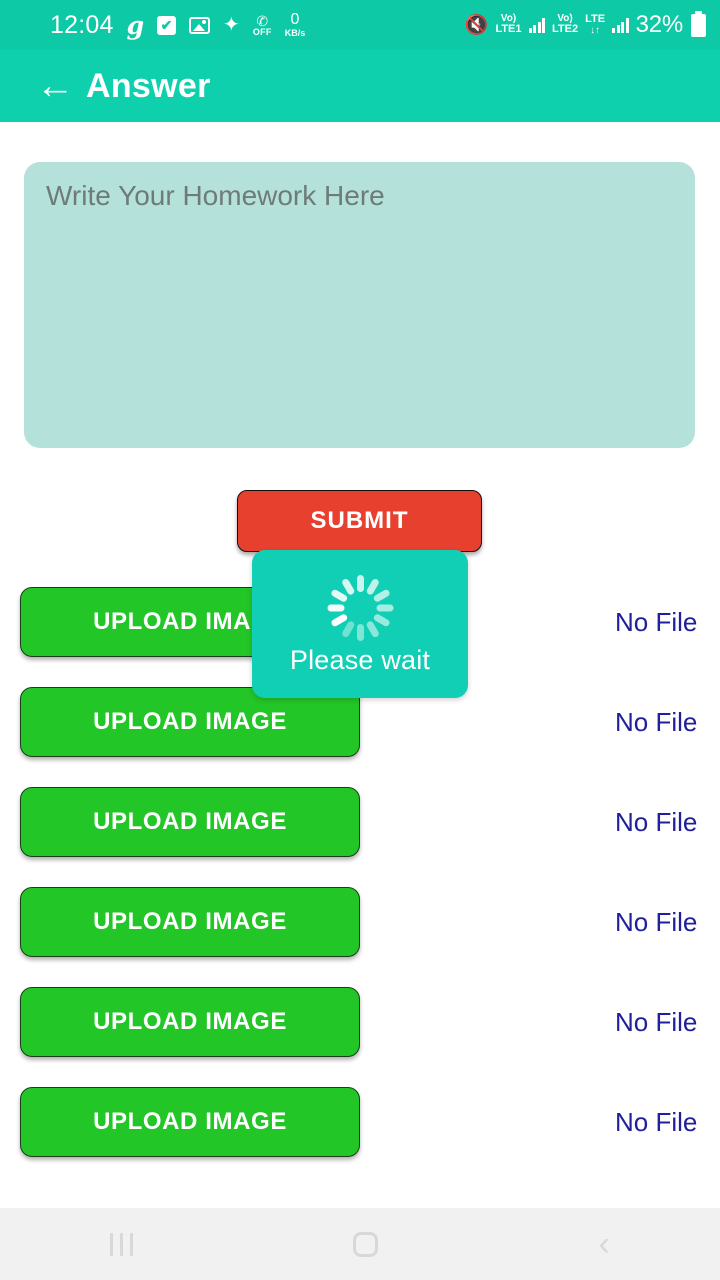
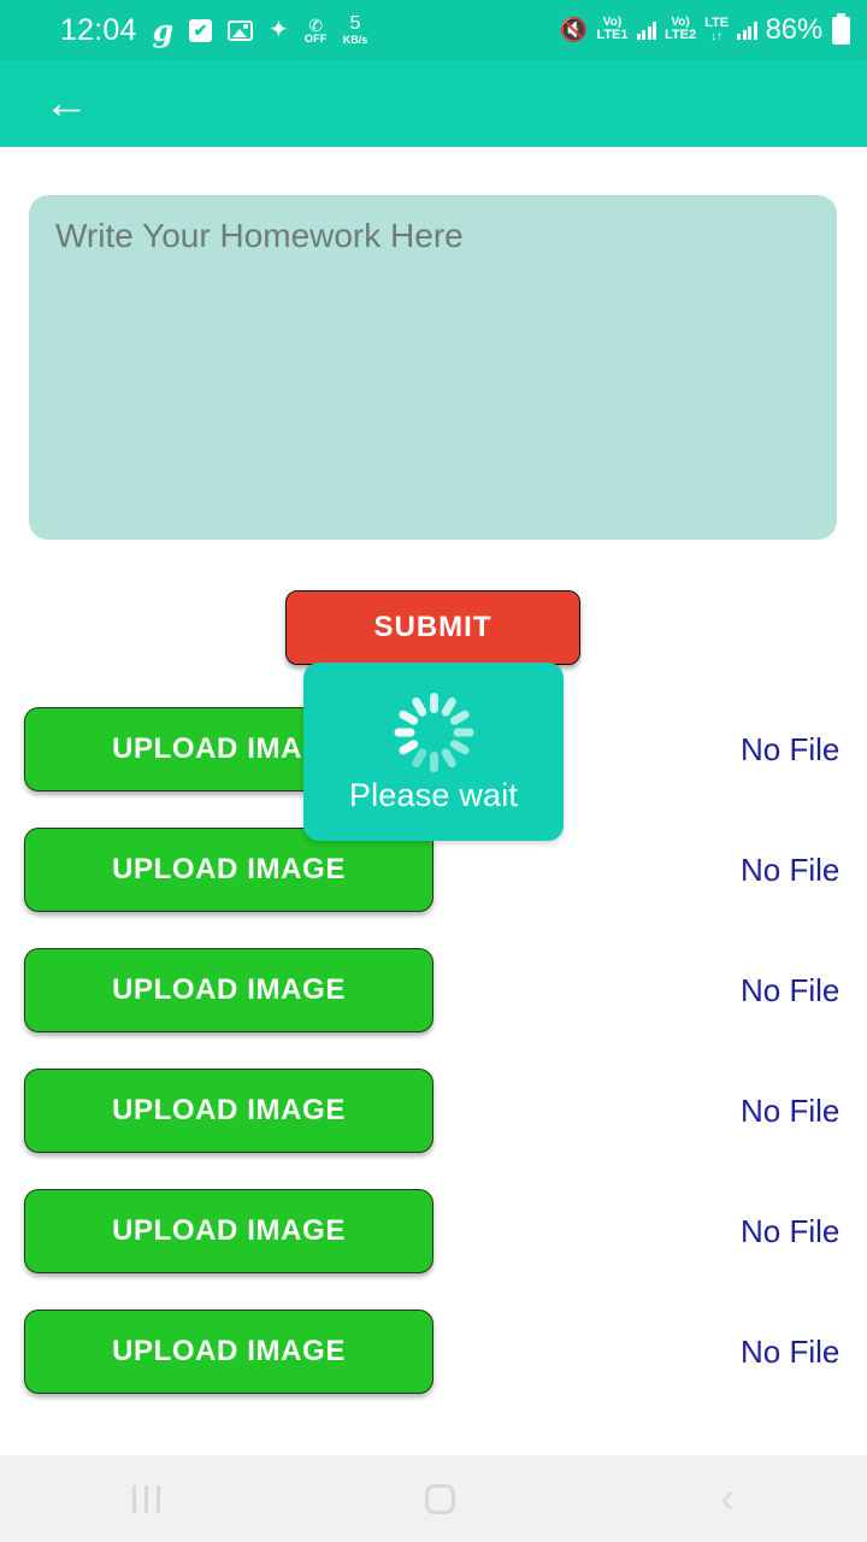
  12:04
  g
  ✔
  ✦
  ✆
  OFF
- 0
+ 5
  KB/s
  🔇
  Vo)
  LTE1
  Vo)
  LTE2
  LTE
  ↓↑
- 32%
+ 86%
  ←
- Answer
  Write Your Homework Here
  SUBMIT
  UPLOAD IMA
  No File
  UPLOAD IMAGE
  No File
  UPLOAD IMAGE
  No File
  UPLOAD IMAGE
  No File
  UPLOAD IMAGE
  No File
  UPLOAD IMAGE
  No File
  Please wait
  ‹
